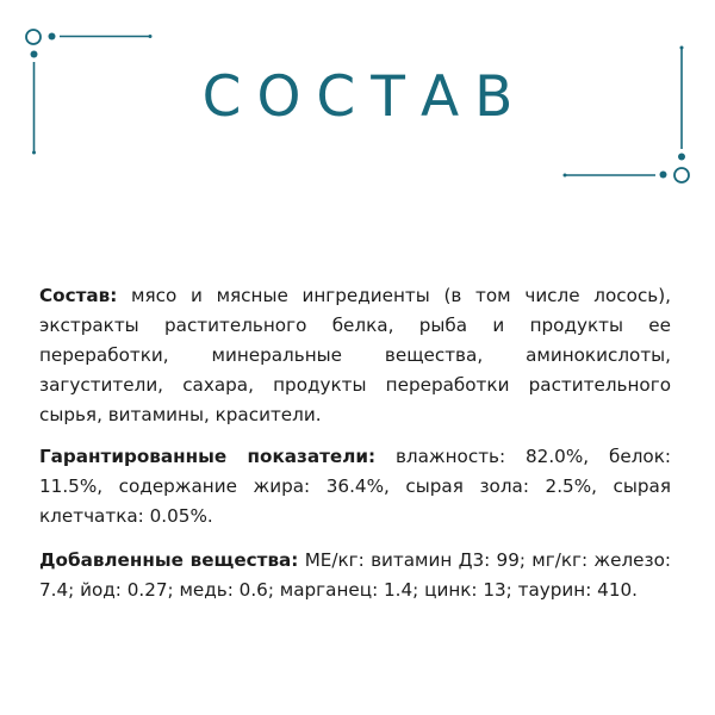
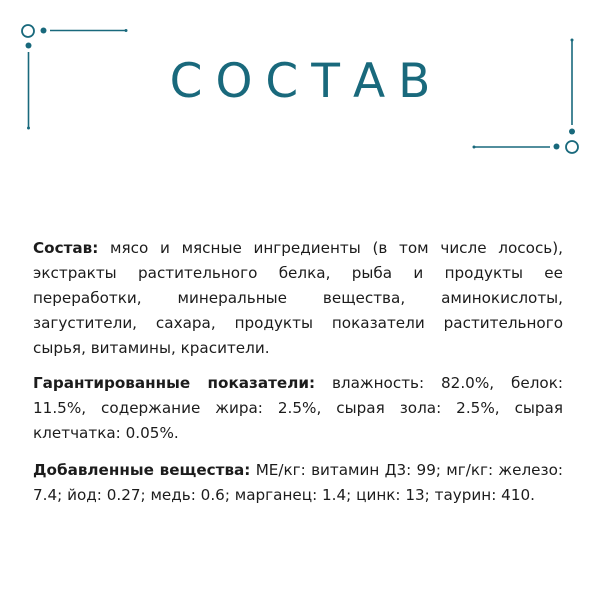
  СОСТАВ
- Состав: мясо и мясные ингредиенты (в том числе лосось), экстракты растительного белка, рыба и продукты ее переработки, минеральные вещества, аминокислоты, загустители, сахара, продукты переработки растительного сырья, витамины, красители.
+ Состав: мясо и мясные ингредиенты (в том числе лосось), экстракты растительного белка, рыба и продукты ее переработки, минеральные вещества, аминокислоты, загустители, сахара, продукты показатели растительного сырья, витамины, красители.
- Гарантированные показатели: влажность: 82.0%, белок: 11.5%, содержание жира: 36.4%, сырая зола: 2.5%, сырая клетчатка: 0.05%.
+ Гарантированные показатели: влажность: 82.0%, белок: 11.5%, содержание жира: 2.5%, сырая зола: 2.5%, сырая клетчатка: 0.05%.
  Добавленные вещества: МЕ/кг: витамин Д3: 99; мг/кг: железо: 7.4; йод: 0.27; медь: 0.6; марганец: 1.4; цинк: 13; таурин: 410.
